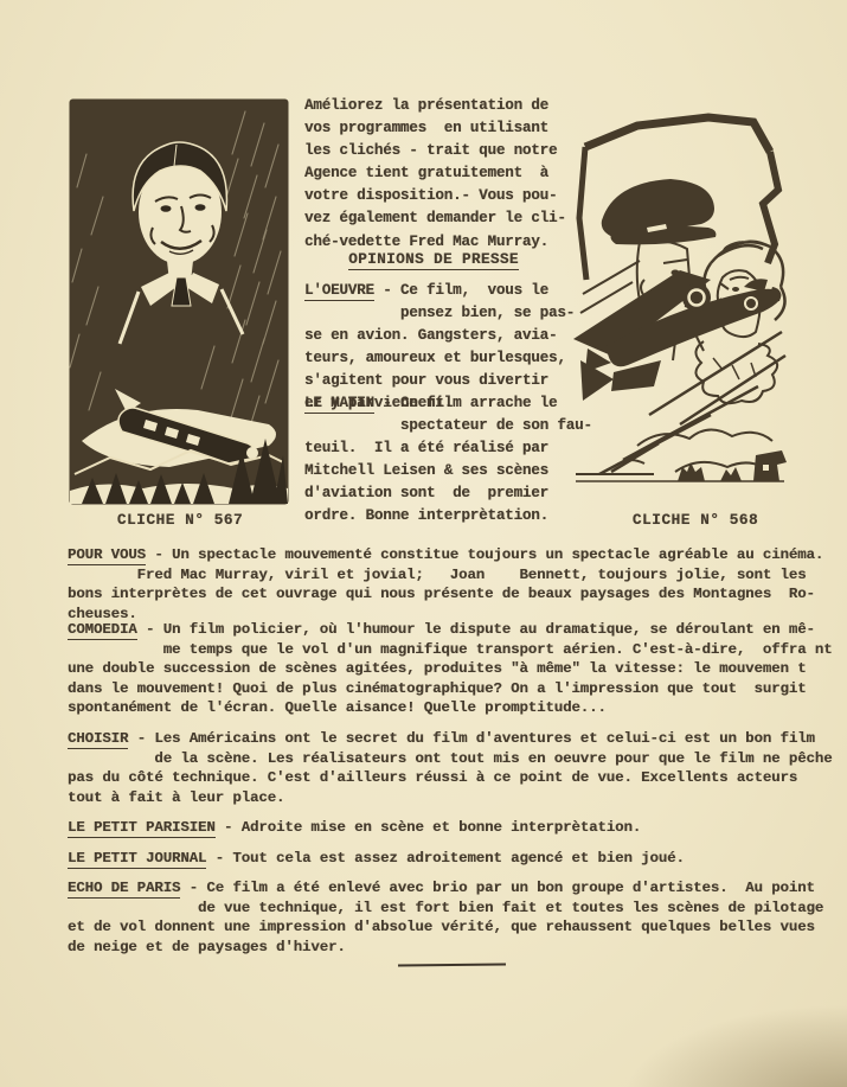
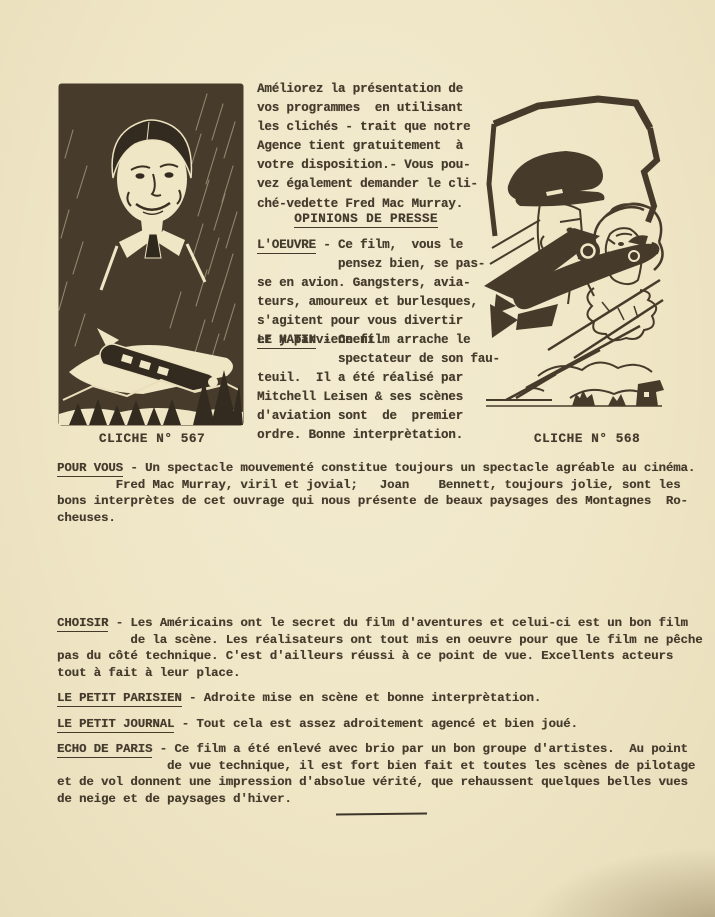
  Améliorez la présentation de
  vos programmes en utilisant
  les clichés - trait que notre
  Agence tient gratuitement à
  votre disposition.- Vous pou-
  vez également demander le cli-
  ché-vedette Fred Mac Murray.
  OPINIONS DE PRESSE
  L'OEUVRE - Ce film, vous le
  pensez bien, se pas-
  se en avion. Gangsters, avia-
  teurs, amoureux et burlesques,
  s'agitent pour vous divertir
  et y parviennent.
  LE MATIN - Ce film arrache le
  spectateur de son fau-
  teuil. Il a été réalisé par
  Mitchell Leisen & ses scènes
  d'aviation sont de premier
  ordre. Bonne interprètation.
  CLICHE N° 567
  CLICHE N° 568
  POUR VOUS - Un spectacle mouvementé constitue toujours un spectacle agréable au cinéma.
  Fred Mac Murray, viril et jovial; Joan Bennett, toujours jolie, sont les
  bons interprètes de cet ouvrage qui nous présente de beaux paysages des Montagnes Ro-
  cheuses.
- COMOEDIA - Un film policier, où l'humour le dispute au dramatique, se déroulant en mê-
- me temps que le vol d'un magnifique transport aérien. C'est-à-dire, offra nt
- une double succession de scènes agitées, produites "à même" la vitesse: le mouvemen t
- dans le mouvement! Quoi de plus cinématographique? On a l'impression que tout surgit
- spontanément de l'écran. Quelle aisance! Quelle promptitude...
  CHOISIR - Les Américains ont le secret du film d'aventures et celui-ci est un bon film
  de la scène. Les réalisateurs ont tout mis en oeuvre pour que le film ne pêche
  pas du côté technique. C'est d'ailleurs réussi à ce point de vue. Excellents acteurs
  tout à fait à leur place.
  LE PETIT PARISIEN - Adroite mise en scène et bonne interprètation.
  LE PETIT JOURNAL - Tout cela est assez adroitement agencé et bien joué.
  ECHO DE PARIS - Ce film a été enlevé avec brio par un bon groupe d'artistes. Au point
  de vue technique, il est fort bien fait et toutes les scènes de pilotage
  et de vol donnent une impression d'absolue vérité, que rehaussent quelques belles vues
  de neige et de paysages d'hiver.
